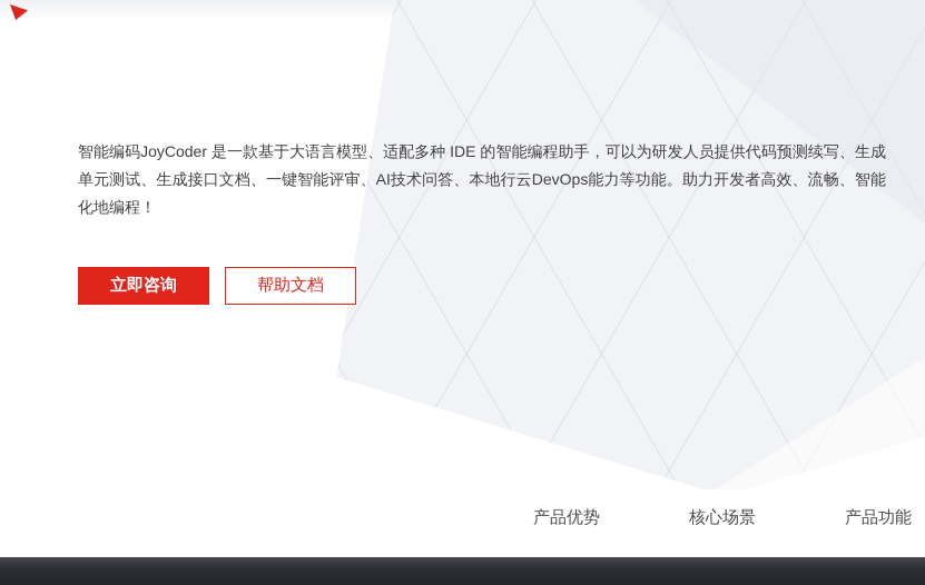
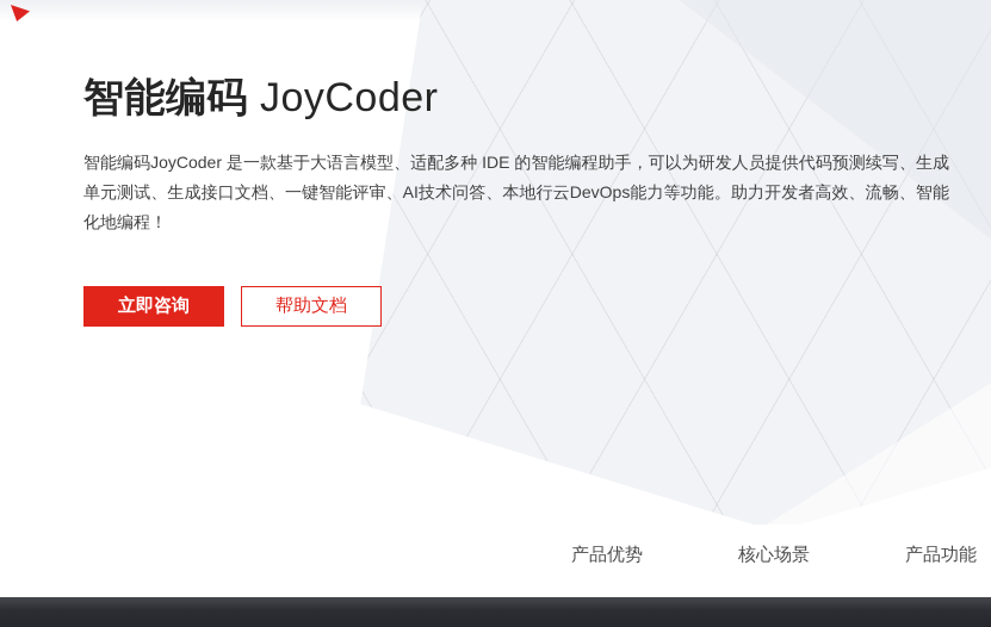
+ 智能编码 JoyCoder
  智能编码JoyCoder 是一款基于大语言模型、适配多种 IDE 的智能编程助手，可以为研发人员提供代码预测续写、生成单元测试、生成接口文档、一键智能评审、AI技术问答、本地行云DevOps能力等功能。助力开发者高效、流畅、智能化地编程！
  立即咨询
  帮助文档
  产品优势
  核心场景
  产品功能
